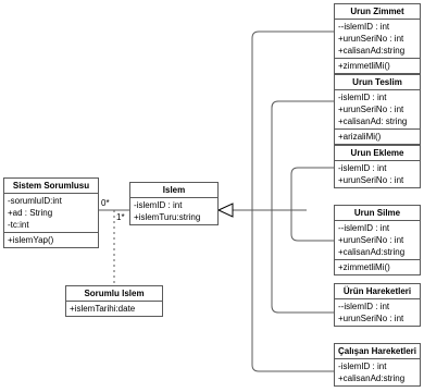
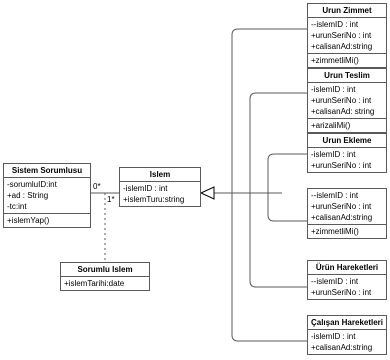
  Sistem Sorumlusu
  -sorumluID:int
  +ad : String
  -tc:int
  +islemYap()
  Islem
  -islemID : int
  +islemTuru:string
  Sorumlu Islem
  +islemTarihi:date
  Urun Zimmet
  --islemID : int
  +urunSeriNo : int
  +calisanAd:string
  +zimmetliMi()
  Urun Teslim
  -islemID : int
  +urunSeriNo : int
  +calisanAd: string
  +arizaliMi()
  Urun Ekleme
  -islemID : int
  +urunSeriNo : int
- Urun Silme
  --islemID : int
  +urunSeriNo : int
  +calisanAd:string
  +zimmetliMi()
  Ürün Hareketleri
  --islemID : int
  +urunSeriNo : int
  Çalışan Hareketleri
  -islemID : int
  +calisanAd:string
  0*
  1*
